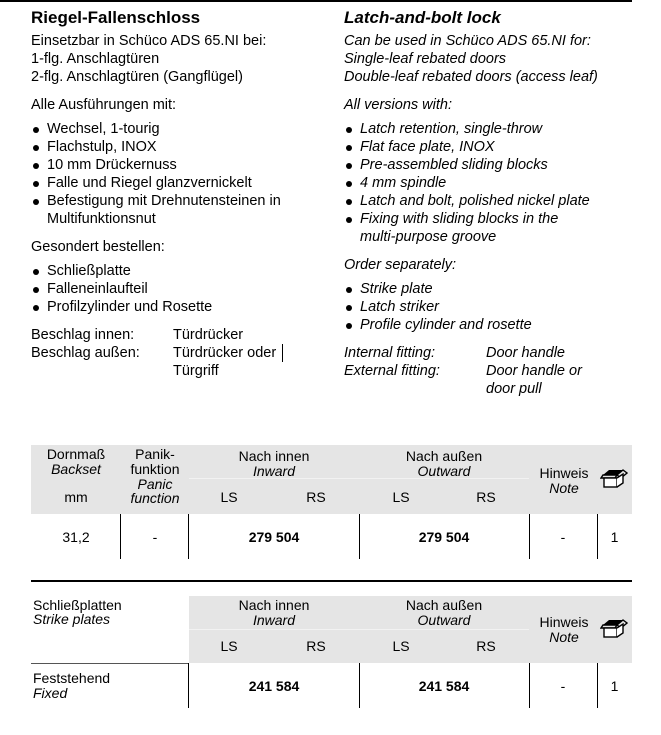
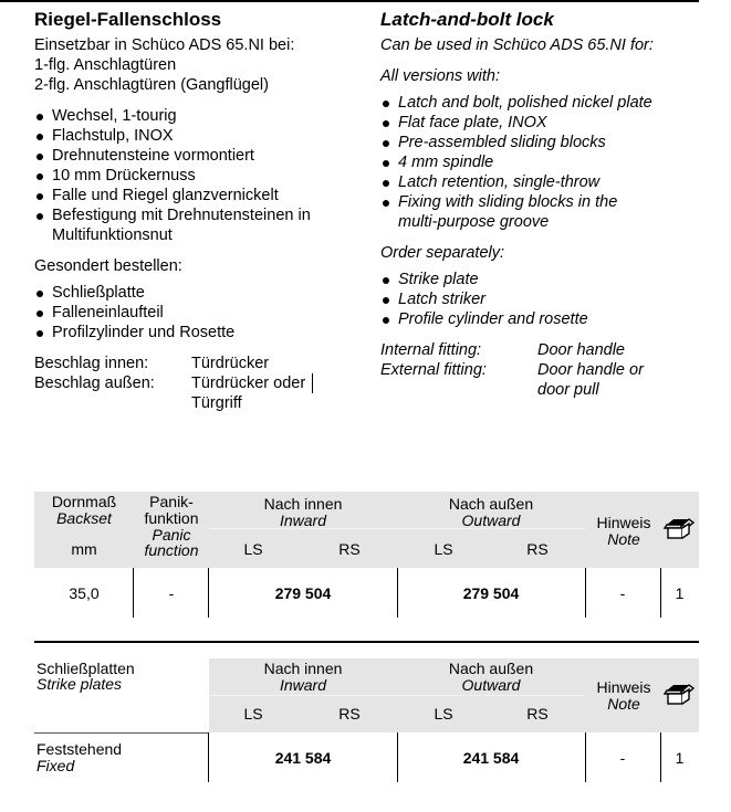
  Riegel-Fallenschloss
  Einsetzbar in Schüco ADS 65.NI bei:
  1-flg. Anschlagtüren
  2-flg. Anschlagtüren (Gangflügel)
- Alle Ausführungen mit:
  Wechsel, 1-tourig
  Flachstulp, INOX
+ Drehnutensteine vormontiert
  10 mm Drückernuss
  Falle und Riegel glanzvernickelt
  Befestigung mit Drehnutensteinen in
  Multifunktionsnut
  Gesondert bestellen:
  Schließplatte
  Falleneinlaufteil
  Profilzylinder und Rosette
  Beschlag innen:
  Türdrücker
  Beschlag außen:
  Türdrücker oder
  Türgriff
  Latch-and-bolt lock
  Can be used in Schüco ADS 65.NI for:
- Single-leaf rebated doors
- Double-leaf rebated doors (access leaf)
  All versions with:
- Latch retention, single-throw
+ Latch and bolt, polished nickel plate
  Flat face plate, INOX
  Pre-assembled sliding blocks
  4 mm spindle
- Latch and bolt, polished nickel plate
+ Latch retention, single-throw
  Fixing with sliding blocks in the
  multi-purpose groove
  Order separately:
  Strike plate
  Latch striker
  Profile cylinder and rosette
  Internal fitting:
  Door handle
  External fitting:
  Door handle or
  door pull
  Dornmaß
  Backset
  mm
  Panik-
  funktion
  Panic
  function
  Nach innen
  Inward
  LS
  RS
  Nach außen
  Outward
  LS
  RS
  Hinweis
  Note
- 31,2
+ 35,0
  -
  279 504
  279 504
  -
  1
  Schließplatten
  Strike plates
  Nach innen
  Inward
  LS
  RS
  Nach außen
  Outward
  LS
  RS
  Hinweis
  Note
  Feststehend
  Fixed
  241 584
  241 584
  -
  1
